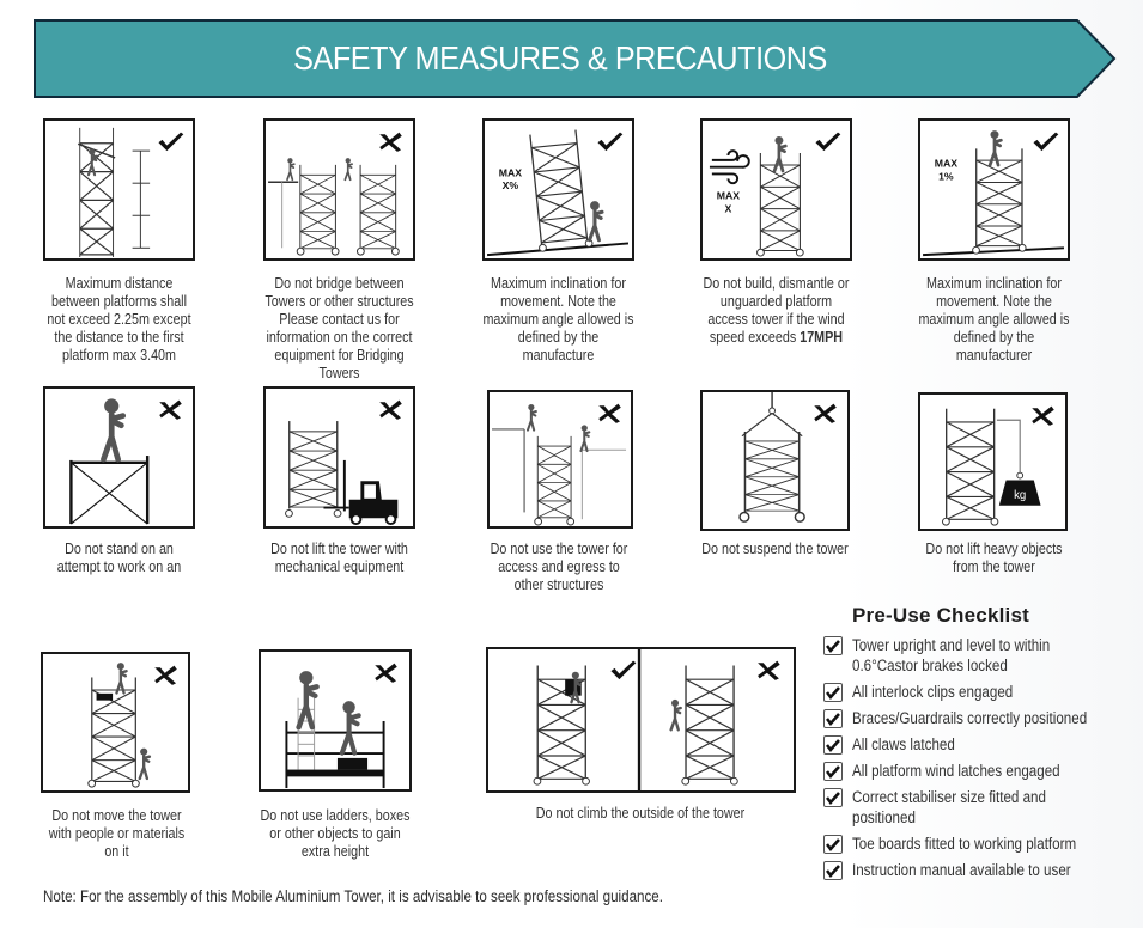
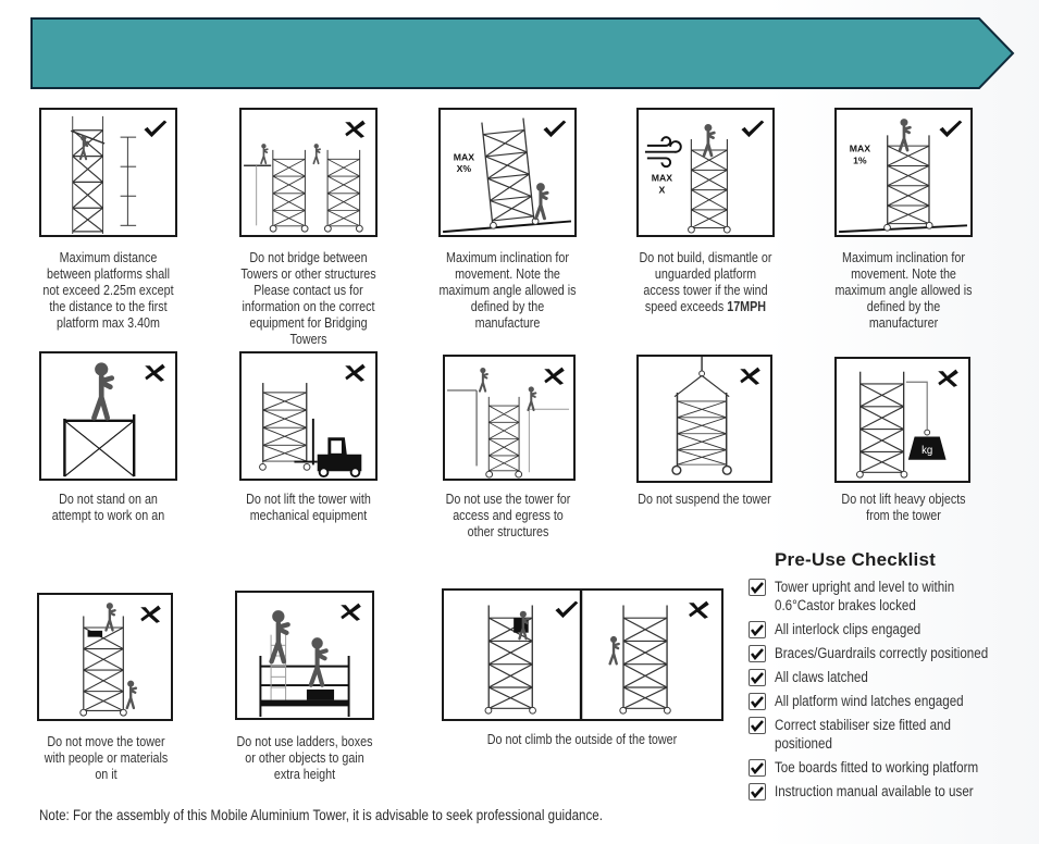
- SAFETY MEASURES & PRECAUTIONS
  Maximum distance
  between platforms shall
  not exceed 2.25m except
  the distance to the first
  platform max 3.40m
  Do not bridge between
  Towers or other structures
  Please contact us for
  information on the correct
  equipment for Bridging
  Towers
  MAX
  X%
  Maximum inclination for
  movement. Note the
  maximum angle allowed is
  defined by the
  manufacture
  MAX
  X
  Do not build, dismantle or
  unguarded platform
  access tower if the wind
  speed exceeds 17MPH
  MAX
  1%
  Maximum inclination for
  movement. Note the
  maximum angle allowed is
  defined by the
  manufacturer
  Do not stand on an
  attempt to work on an
  Do not lift the tower with
  mechanical equipment
  Do not use the tower for
  access and egress to
  other structures
  Do not suspend the tower
  kg
  Do not lift heavy objects
  from the tower
  Do not move the tower
  with people or materials
  on it
  Do not use ladders, boxes
  or other objects to gain
  extra height
  Do not climb the outside of the tower
  Pre-Use Checklist
  Tower upright and level to within
  0.6°Castor brakes locked
  All interlock clips engaged
  Braces/Guardrails correctly positioned
  All claws latched
  All platform wind latches engaged
  Correct stabiliser size fitted and
  positioned
  Toe boards fitted to working platform
  Instruction manual available to user
  Note: For the assembly of this Mobile Aluminium Tower, it is advisable to seek professional guidance.
